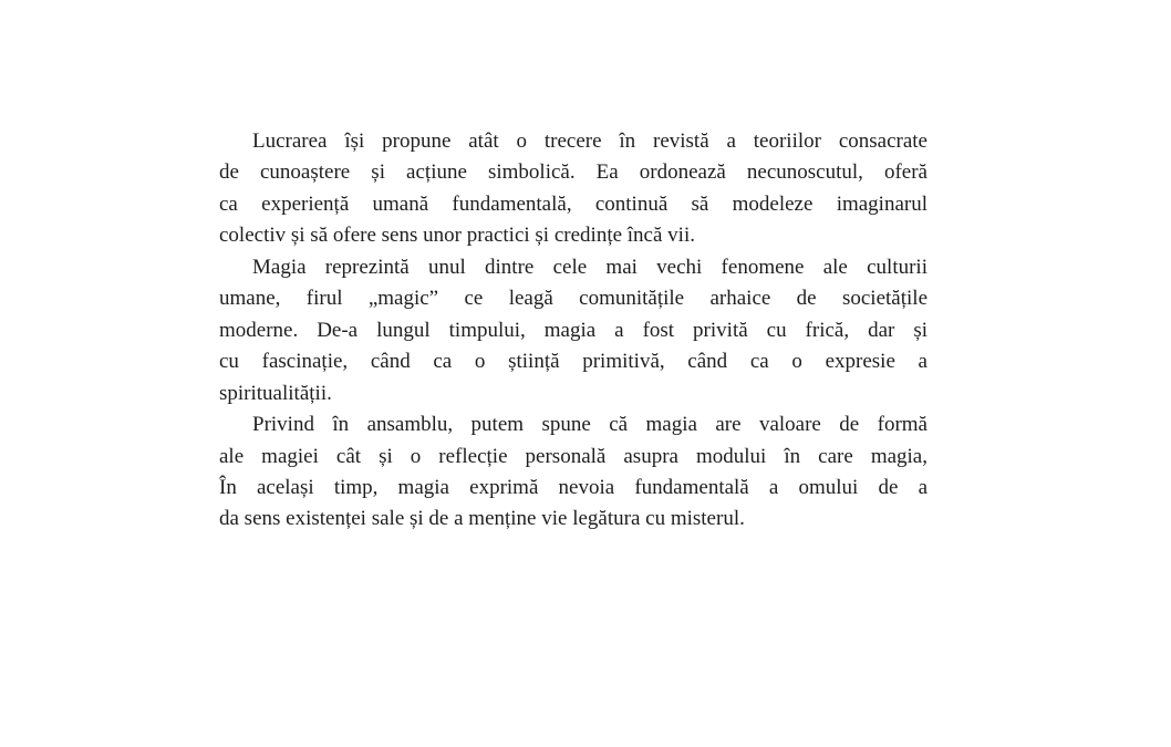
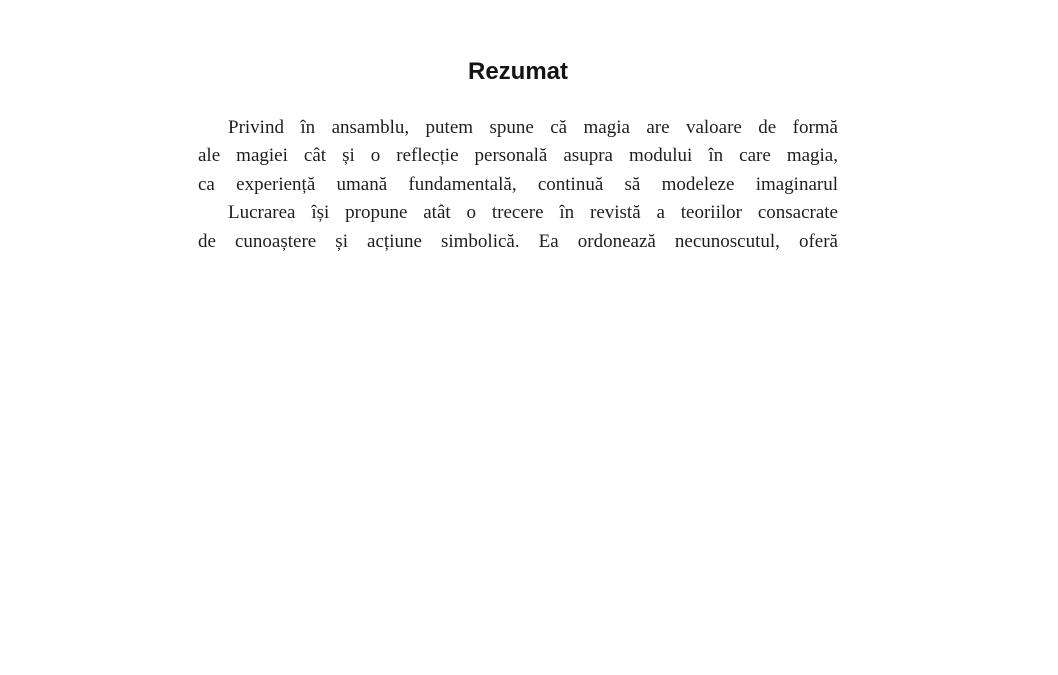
+ Rezumat
- Lucrarea își propune atât o trecere în revistă a teoriilor consacrate
+ Privind în ansamblu, putem spune că magia are valoare de formă
- de cunoaștere și acțiune simbolică. Ea ordonează necunoscutul, oferă
+ ale magiei cât și o reflecție personală asupra modului în care magia,
  ca experiență umană fundamentală, continuă să modeleze imaginarul
- colectiv și să ofere sens unor practici și credințe încă vii.
- Magia reprezintă unul dintre cele mai vechi fenomene ale culturii
- umane, firul „magic” ce leagă comunitățile arhaice de societățile
- moderne. De-a lungul timpului, magia a fost privită cu frică, dar și
- cu fascinație, când ca o știință primitivă, când ca o expresie a
- spiritualității.
- Privind în ansamblu, putem spune că magia are valoare de formă
+ Lucrarea își propune atât o trecere în revistă a teoriilor consacrate
- ale magiei cât și o reflecție personală asupra modului în care magia,
+ de cunoaștere și acțiune simbolică. Ea ordonează necunoscutul, oferă
- În același timp, magia exprimă nevoia fundamentală a omului de a
- da sens existenței sale și de a menține vie legătura cu misterul.
